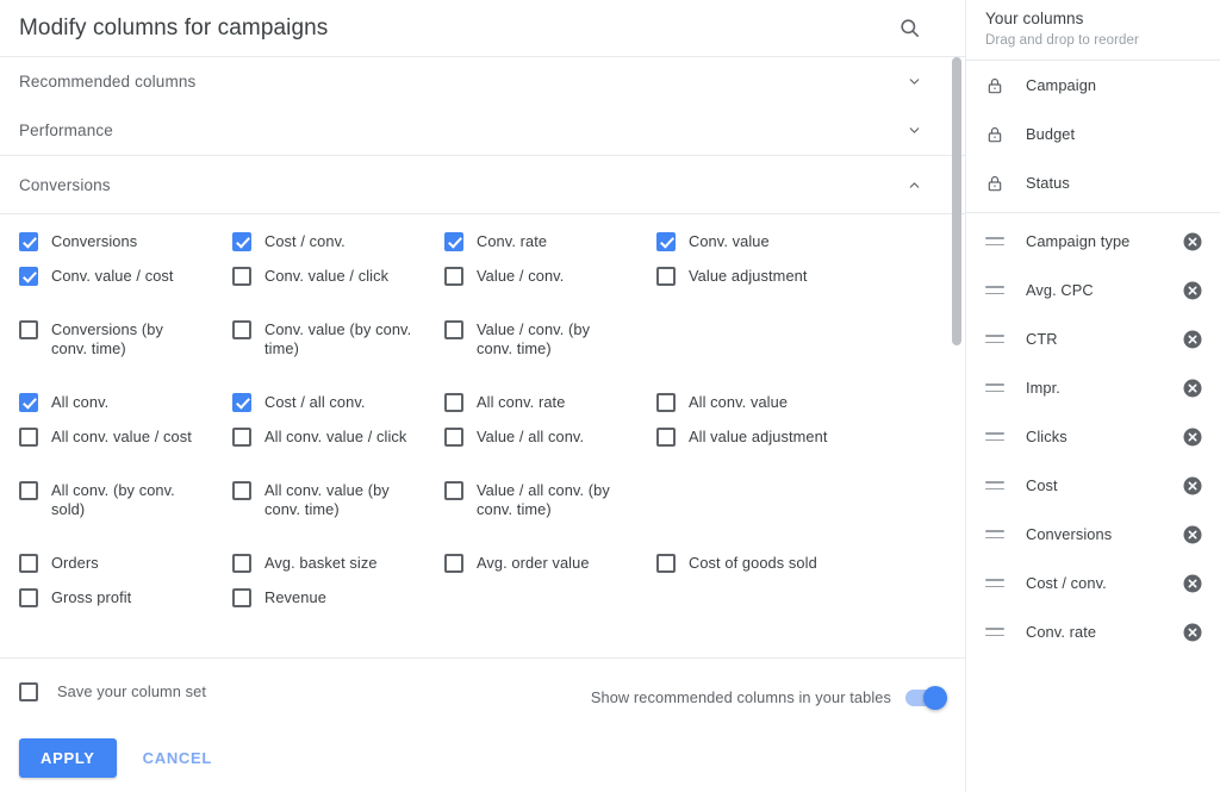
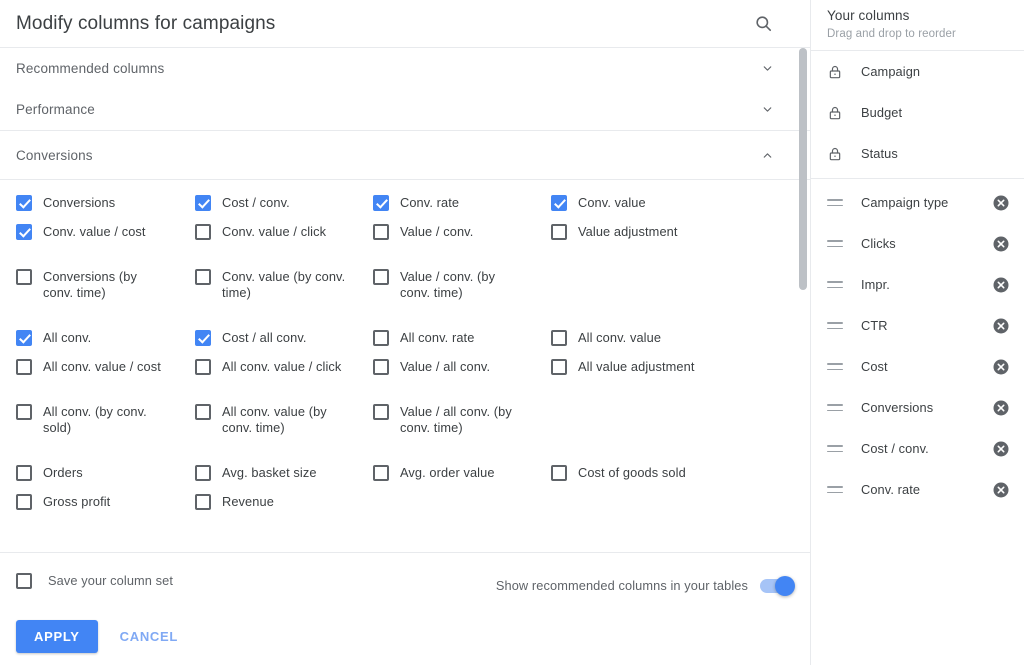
  Modify columns for campaigns
  Recommended columns
  Performance
  Conversions
  Conversions
  Cost / conv.
  Conv. rate
  Conv. value
  Conv. value / cost
  Conv. value / click
  Value / conv.
  Value adjustment
  Conversions (by conv. time)
  Conv. value (by conv. time)
  Value / conv. (by conv. time)
  All conv.
  Cost / all conv.
  All conv. rate
  All conv. value
  All conv. value / cost
  All conv. value / click
  Value / all conv.
  All value adjustment
  All conv. (by conv. sold)
  All conv. value (by conv. time)
  Value / all conv. (by conv. time)
  Orders
  Avg. basket size
  Avg. order value
  Cost of goods sold
  Gross profit
  Revenue
  Save your column set
  APPLY
  CANCEL
  Show recommended columns in your tables
  Your columns
  Drag and drop to reorder
  Campaign
  Budget
  Status
  Campaign type
- Avg. CPC
- CTR
+ Clicks
  Impr.
- Clicks
+ CTR
  Cost
  Conversions
  Cost / conv.
  Conv. rate
